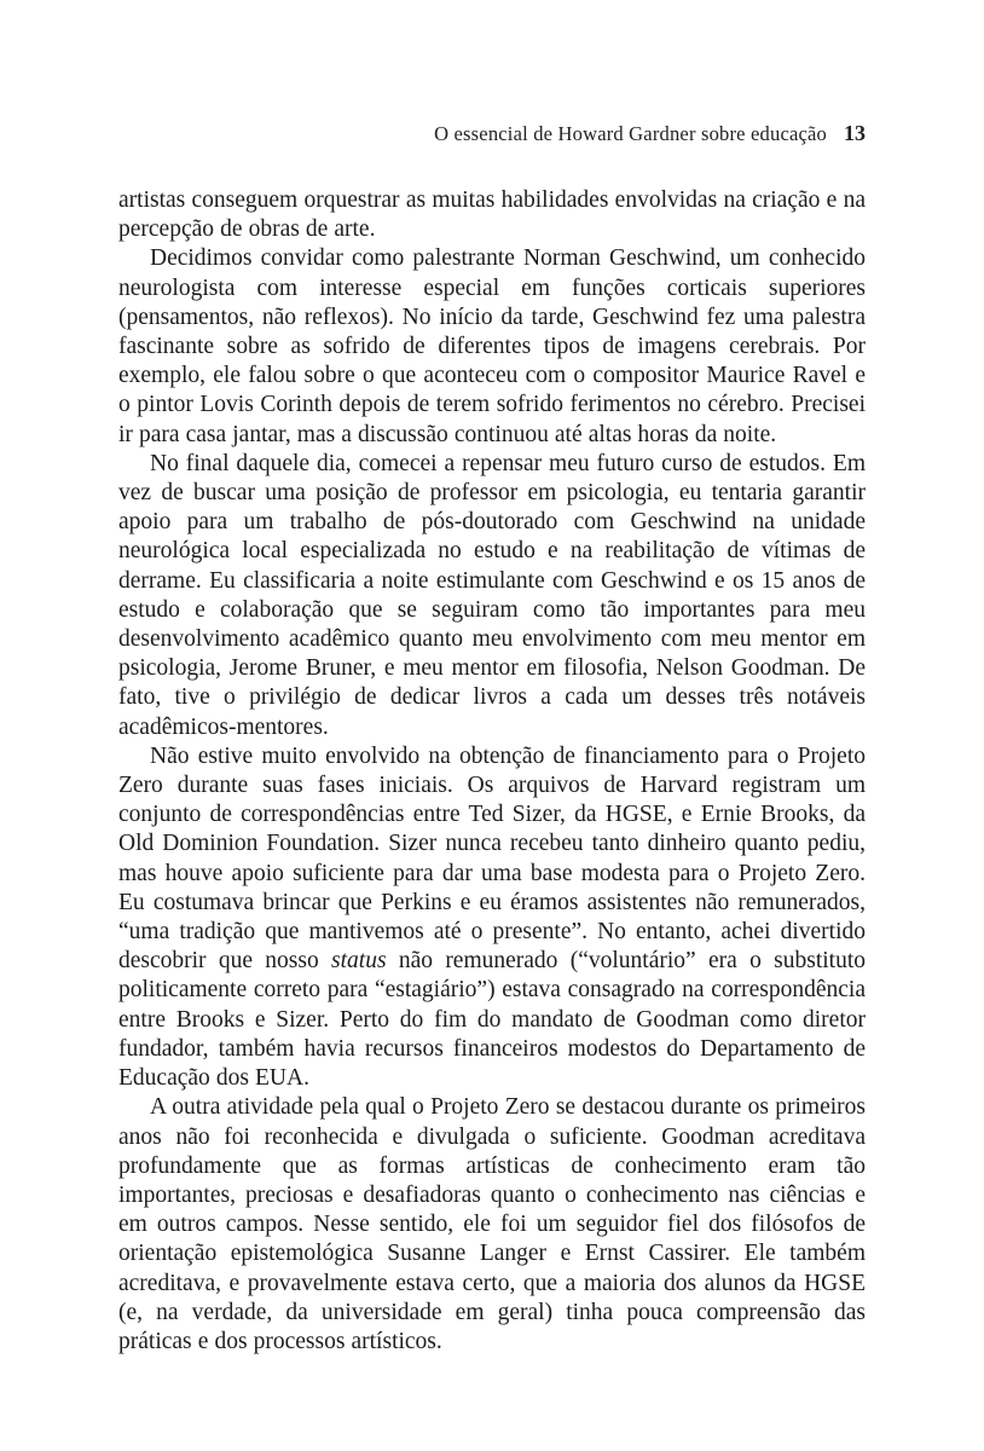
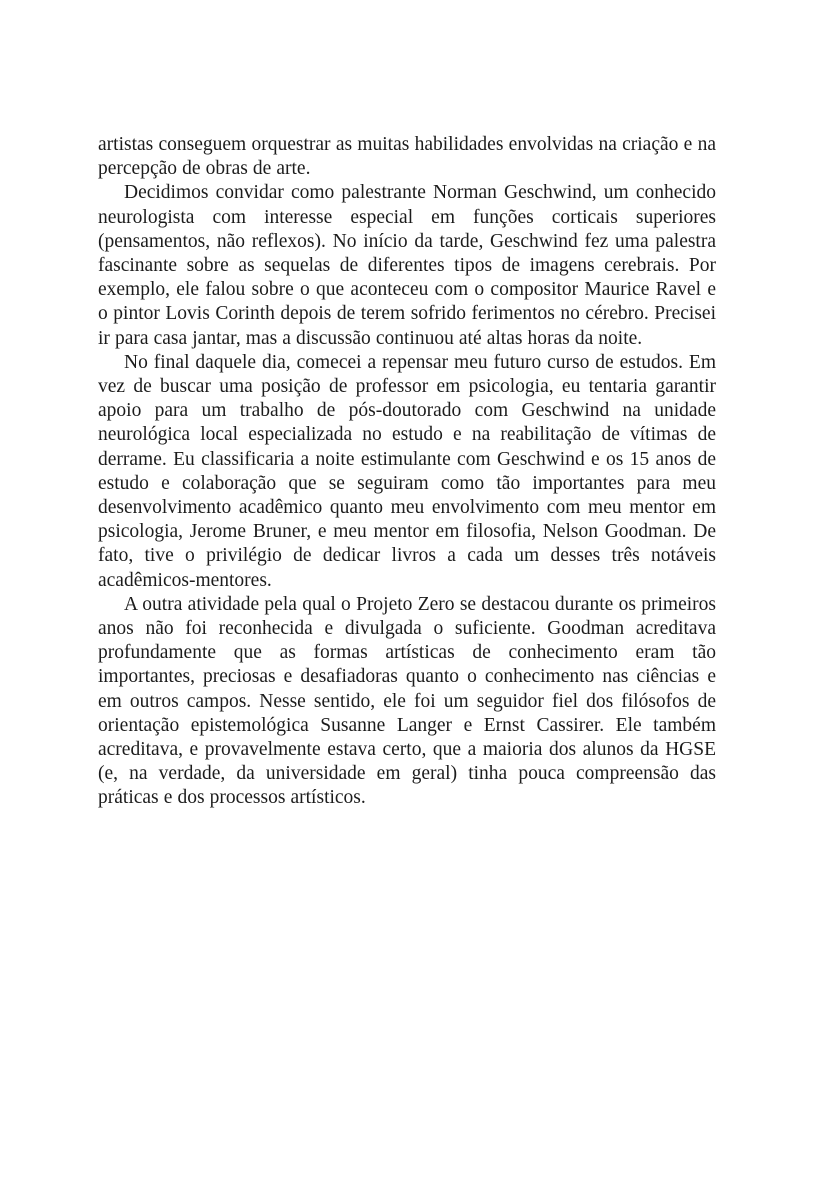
- O essencial de Howard Gardner sobre educação
- 13
  artistas conseguem orquestrar as muitas habilidades envolvidas na criação e na percepção de obras de arte.
- Decidimos convidar como palestrante Norman Geschwind, um conhecido neurologista com interesse especial em funções corticais superiores (pensamentos, não reflexos). No início da tarde, Geschwind fez uma palestra fascinante sobre as sofrido de diferentes tipos de imagens cerebrais. Por exemplo, ele falou sobre o que aconteceu com o compositor Maurice Ravel e o pintor Lovis Corinth depois de terem sofrido ferimentos no cérebro. Precisei ir para casa jantar, mas a discussão continuou até altas horas da noite.
+ Decidimos convidar como palestrante Norman Geschwind, um conhecido neurologista com interesse especial em funções corticais superiores (pensamentos, não reflexos). No início da tarde, Geschwind fez uma palestra fascinante sobre as sequelas de diferentes tipos de imagens cerebrais. Por exemplo, ele falou sobre o que aconteceu com o compositor Maurice Ravel e o pintor Lovis Corinth depois de terem sofrido ferimentos no cérebro. Precisei ir para casa jantar, mas a discussão continuou até altas horas da noite.
  No final daquele dia, comecei a repensar meu futuro curso de estudos. Em vez de buscar uma posição de professor em psicologia, eu tentaria garantir apoio para um trabalho de pós-doutorado com Geschwind na unidade neurológica local especializada no estudo e na reabilitação de vítimas de derrame. Eu classificaria a noite estimulante com Geschwind e os 15 anos de estudo e colaboração que se seguiram como tão importantes para meu desenvolvimento acadêmico quanto meu envolvimento com meu mentor em psicologia, Jerome Bruner, e meu mentor em filosofia, Nelson Goodman. De fato, tive o privilégio de dedicar livros a cada um desses três notáveis acadêmicos-mentores.
- Não estive muito envolvido na obtenção de financiamento para o Projeto Zero durante suas fases iniciais. Os arquivos de Harvard registram um conjunto de correspondências entre Ted Sizer, da HGSE, e Ernie Brooks, da Old Dominion Foundation. Sizer nunca recebeu tanto dinheiro quanto pediu, mas houve apoio suficiente para dar uma base modesta para o Projeto Zero. Eu costumava brincar que Perkins e eu éramos assistentes não remunerados, “uma tradição que mantivemos até o presente”. No entanto, achei divertido descobrir que nosso status não remunerado (“voluntário” era o substituto politicamente correto para “estagiário”) estava consagrado na correspondência entre Brooks e Sizer. Perto do fim do mandato de Goodman como diretor fundador, também havia recursos financeiros modestos do Departamento de Educação dos EUA.
  A outra atividade pela qual o Projeto Zero se destacou durante os primeiros anos não foi reconhecida e divulgada o suficiente. Goodman acreditava profundamente que as formas artísticas de conhecimento eram tão importantes, preciosas e desafiadoras quanto o conhecimento nas ciências e em outros campos. Nesse sentido, ele foi um seguidor fiel dos filósofos de orientação epistemológica Susanne Langer e Ernst Cassirer. Ele também acreditava, e provavelmente estava certo, que a maioria dos alunos da HGSE (e, na verdade, da universidade em geral) tinha pouca compreensão das práticas e dos processos artísticos.
